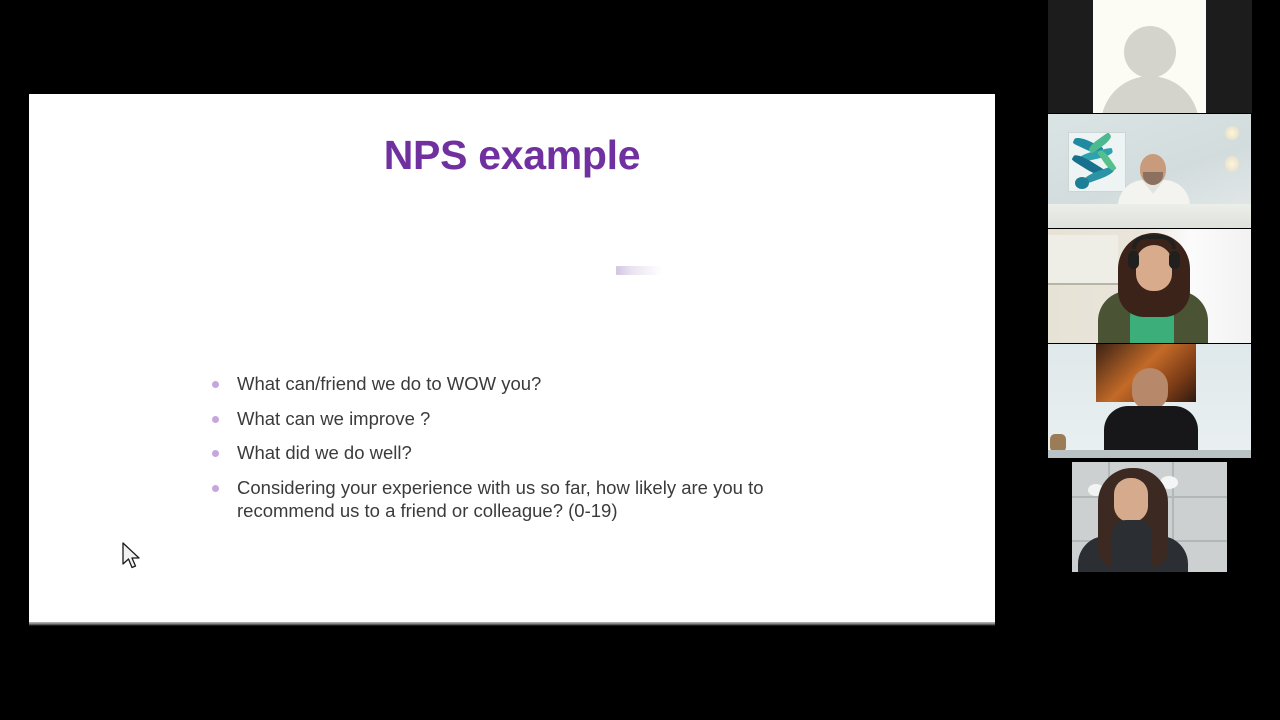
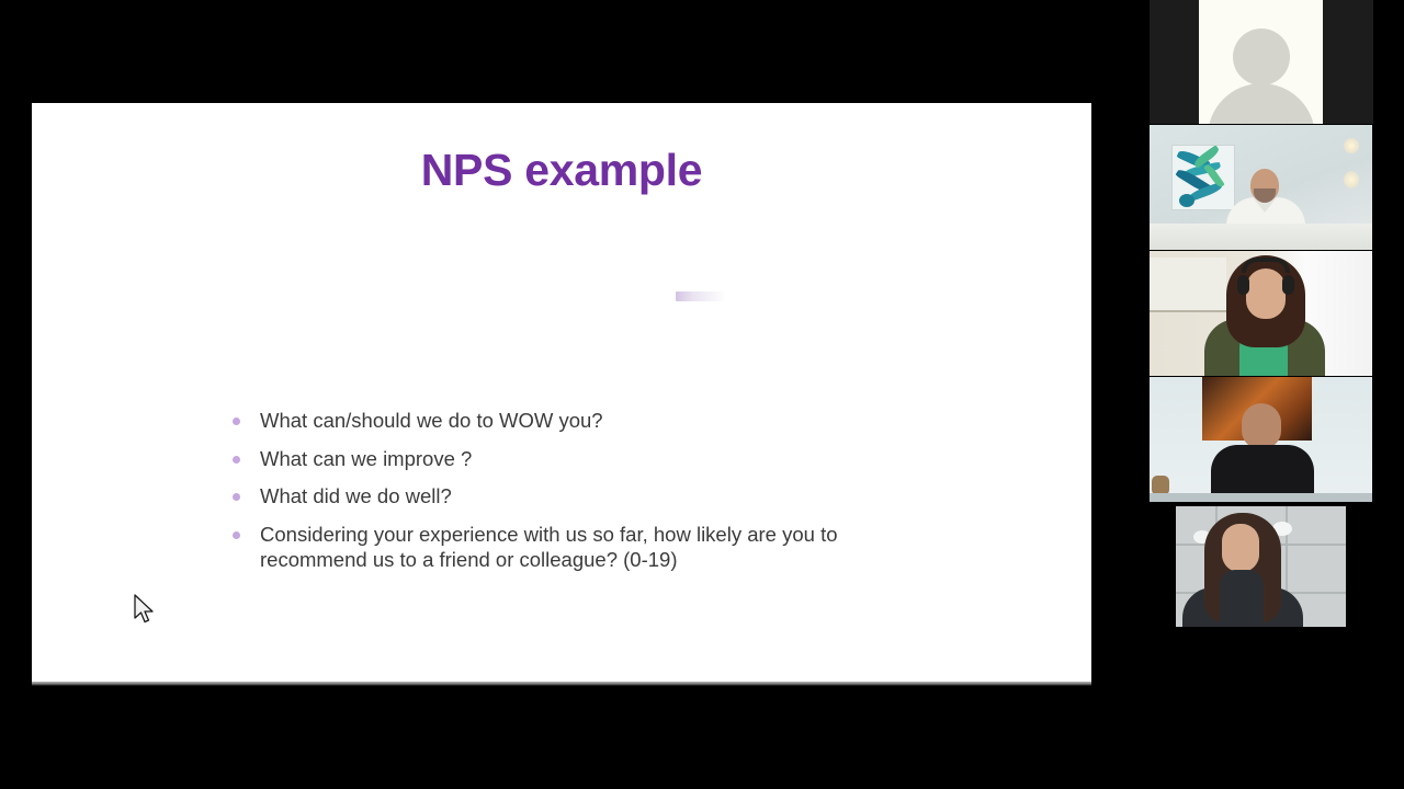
  NPS example
- What can/friend we do to WOW you?
+ What can/should we do to WOW you?
  What can we improve ?
  What did we do well?
  Considering your experience with us so far, how likely are you to recommend us to a friend or colleague? (0-19)
